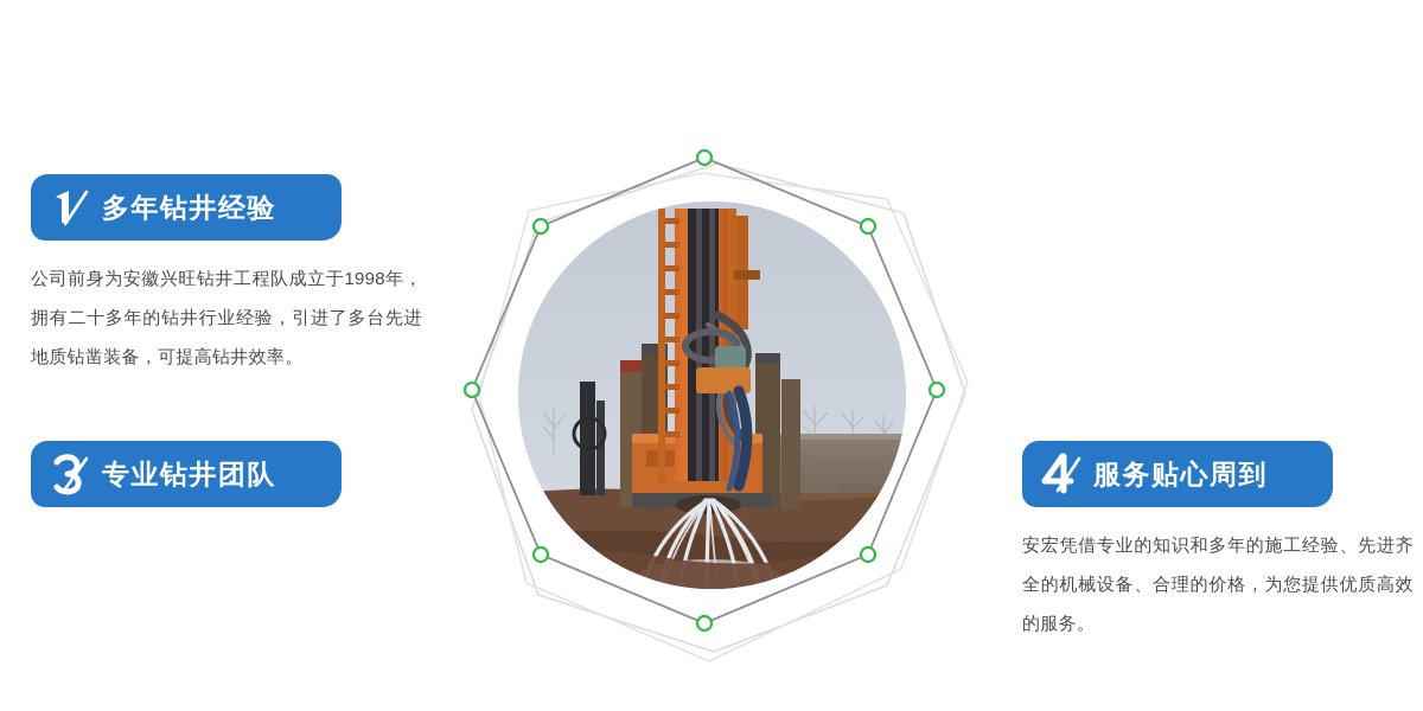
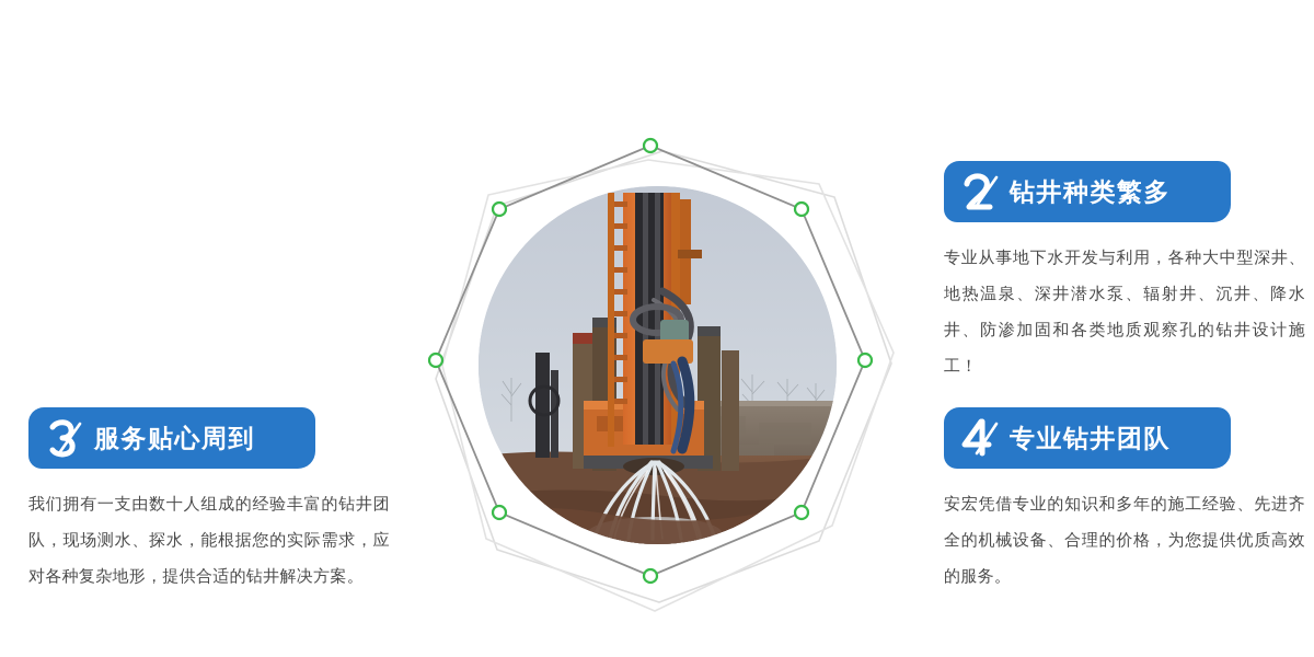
- 多年钻井经验
- 公司前身为安徽兴旺钻井工程队成立于1998年，拥有二十多年的钻井行业经验，引进了多台先进地质钻凿装备，可提高钻井效率。
- 专业钻井团队
+ 服务贴心周到
+ 我们拥有一支由数十人组成的经验丰富的钻井团队，现场测水、探水，能根据您的实际需求，应对各种复杂地形，提供合适的钻井解决方案。
+ 钻井种类繁多
+ 专业从事地下水开发与利用，各种大中型深井、地热温泉、深井潜水泵、辐射井、沉井、降水井、防渗加固和各类地质观察孔的钻井设计施工！
- 服务贴心周到
+ 专业钻井团队
  安宏凭借专业的知识和多年的施工经验、先进齐全的机械设备、合理的价格，为您提供优质高效的服务。
